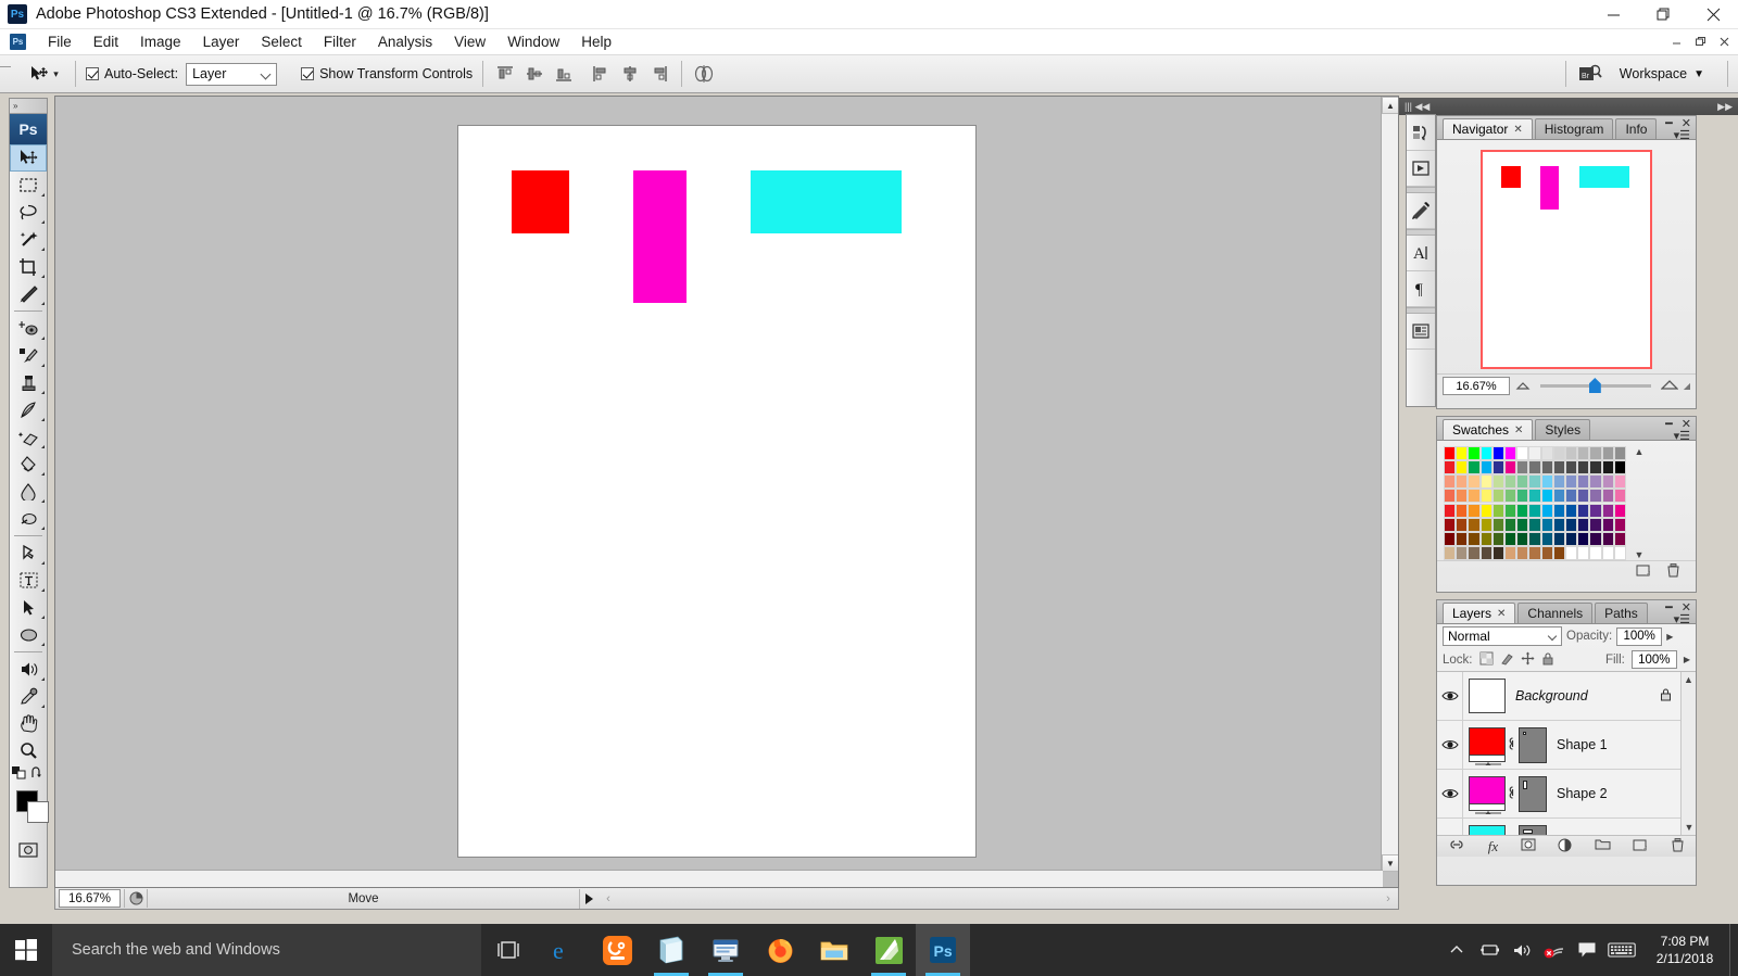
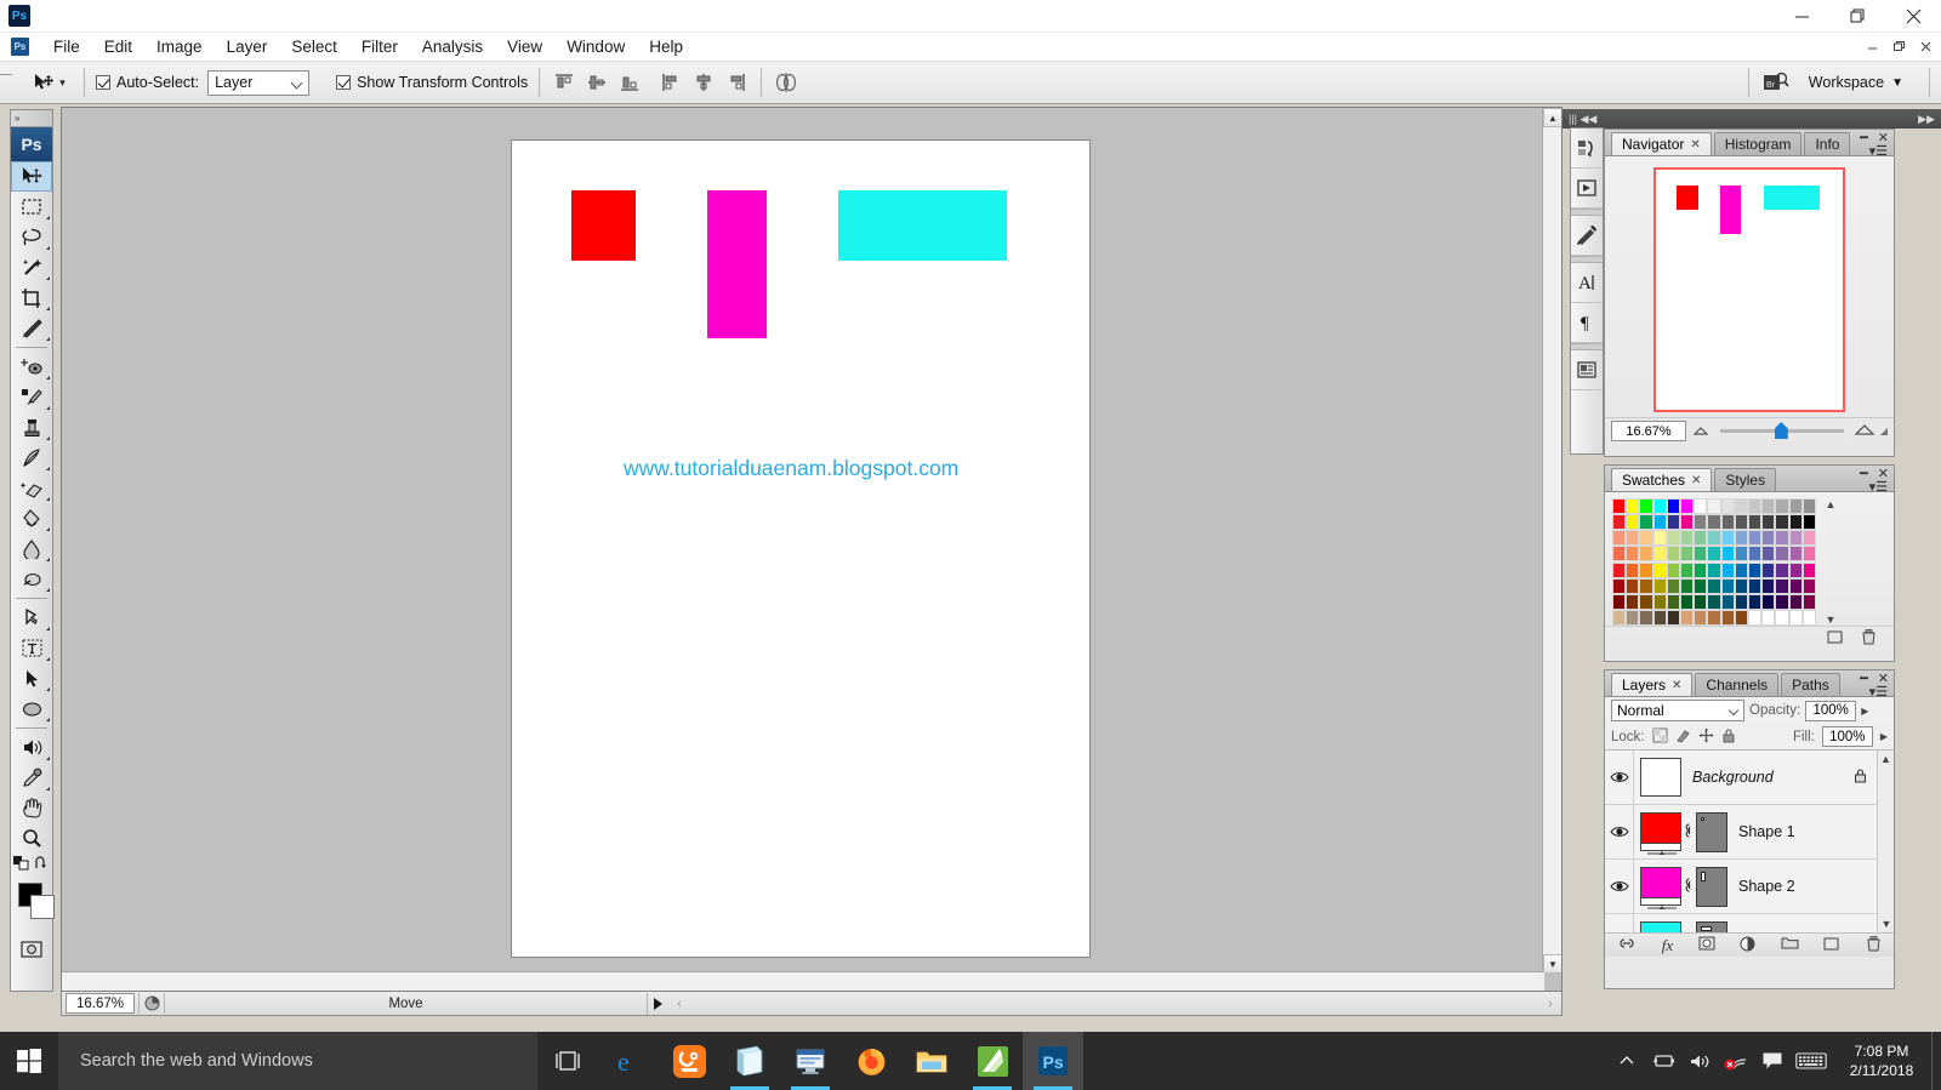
  Ps
- Adobe Photoshop CS3 Extended - [Untitled-1 @ 16.7% (RGB/8)]
  Ps
  File
  Edit
  Image
  Layer
  Select
  Filter
  Analysis
  View
  Window
  Help
  ▾
  Auto-Select:
  Layer
  Show Transform Controls
  Workspace
  ▼
  »
  Ps
+ www.tutorialduaenam.blogspot.com
  ▲
  ▼
  16.67%
  Move
  ‹
  ›
  ||| ◀◀
  ▶▶
  A
  ¶
  Navigator
  ✕
  Histogram
  Info
  ━
  ✕
  ▾☰
  16.67%
  ◢
  Swatches
  ✕
  Styles
  ━
  ✕
  ▾☰
  ▲
  ▼
  Layers
  ✕
  Channels
  Paths
  ━
  ✕
  ▾☰
  Normal
  Opacity:
  100%
  ▶
  Lock:
  Fill:
  100%
  ▶
  Background
  Shape 1
  Shape 2
  ▲
  ▼
  fx
  Search the web and Windows
  e
  Ps
  7:08 PM
  2/11/2018
